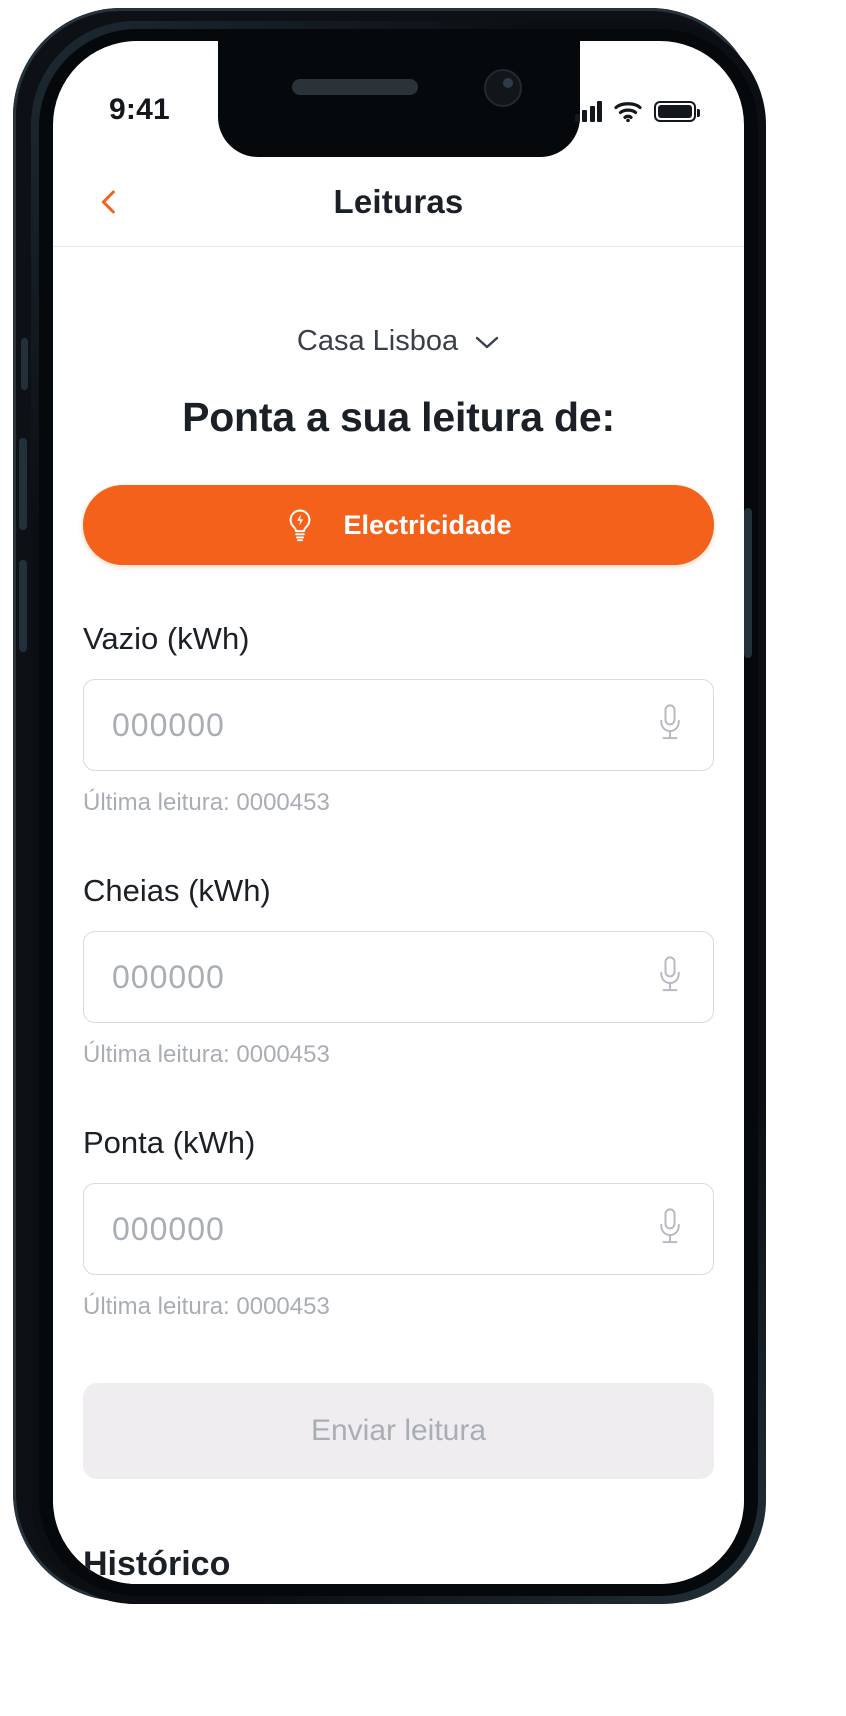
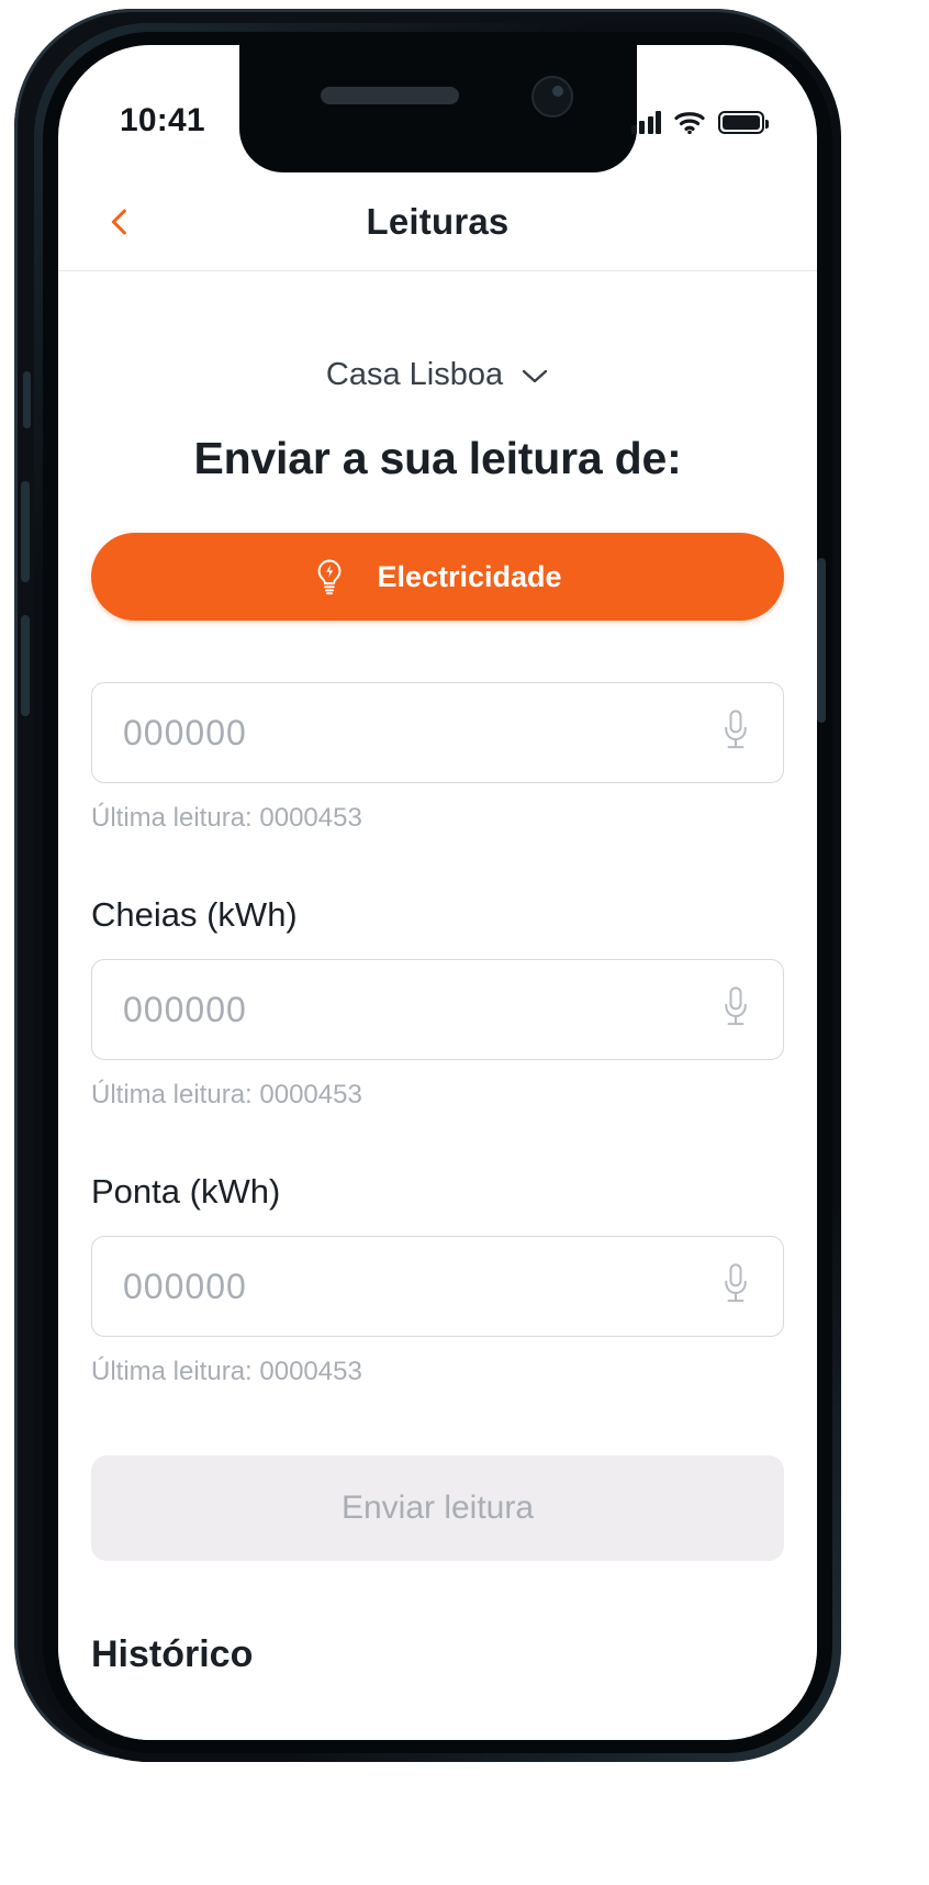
- 9:41
+ 10:41
  Leituras
  Casa Lisboa
- Ponta a sua leitura de:
+ Enviar a sua leitura de:
  Electricidade
- Vazio (kWh)
  000000
  Última leitura: 0000453
  Cheias (kWh)
  000000
  Última leitura: 0000453
  Ponta (kWh)
  000000
  Última leitura: 0000453
  Enviar leitura
  Histórico
